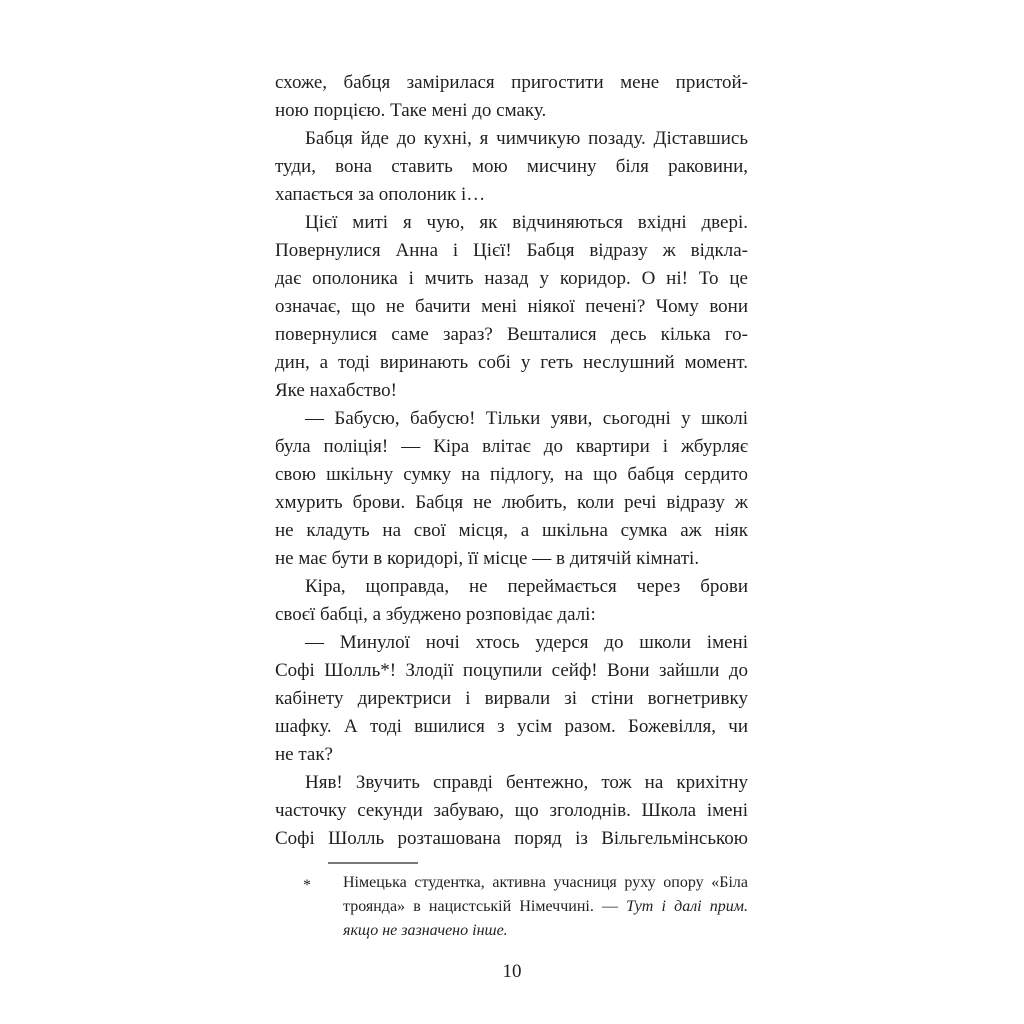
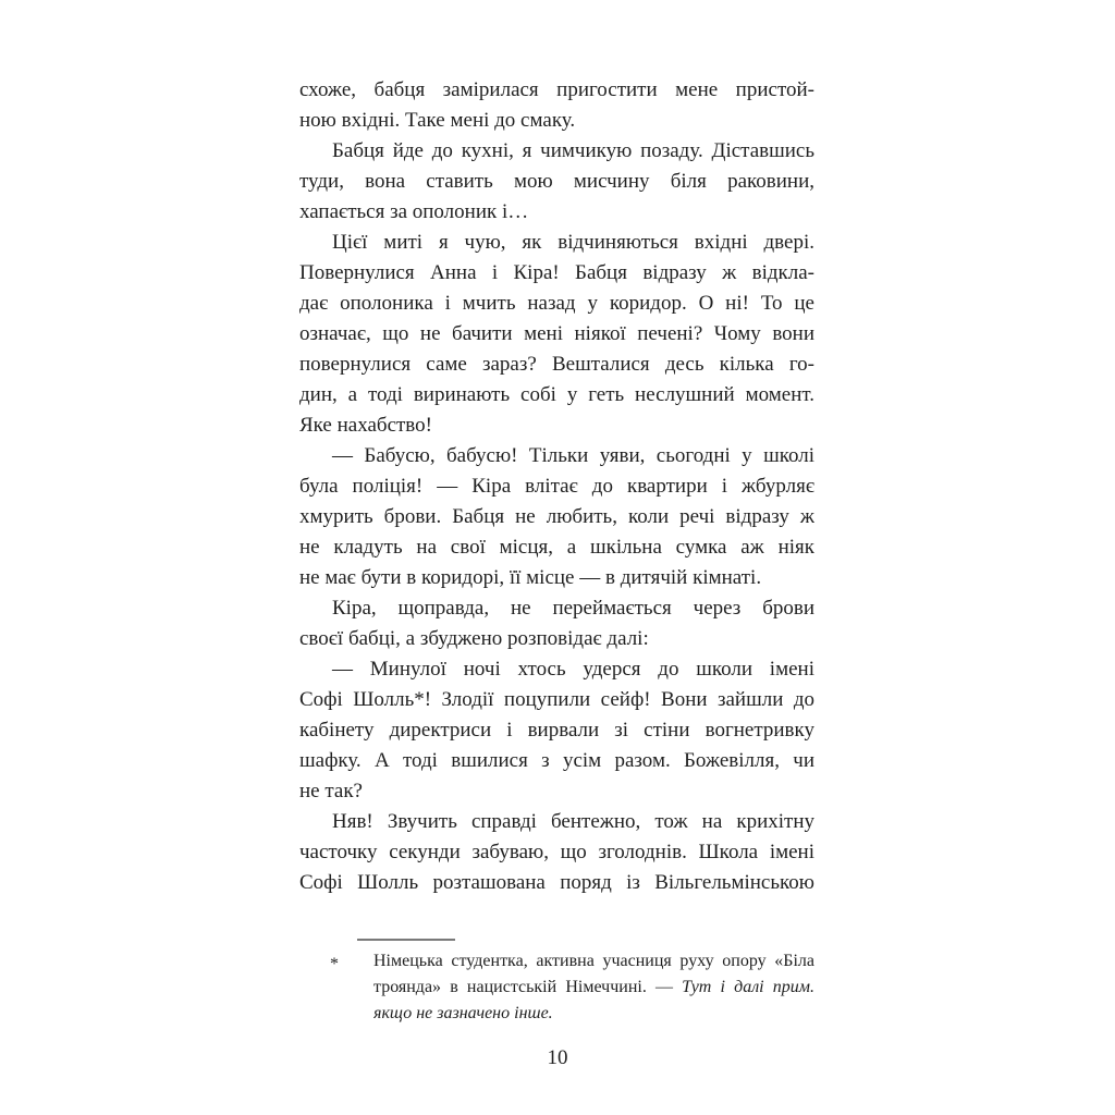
  схоже, бабця замірилася пригостити мене пристой-
- ною порцією. Таке мені до смаку.
+ ною вхідні. Таке мені до смаку.
  Бабця йде до кухні, я чимчикую позаду. Діставшись
  туди, вона ставить мою мисчину біля раковини,
  хапається за ополоник і…
  Цієї миті я чую, як відчиняються вхідні двері.
- Повернулися Анна і Цієї! Бабця відразу ж відкла-
+ Повернулися Анна і Кіра! Бабця відразу ж відкла-
  дає ополоника і мчить назад у коридор. О ні! То це
  означає, що не бачити мені ніякої печені? Чому вони
  повернулися саме зараз? Вешталися десь кілька го-
  дин, а тоді виринають собі у геть неслушний момент.
  Яке нахабство!
  — Бабусю, бабусю! Тільки уяви, сьогодні у школі
  була поліція! — Кіра влітає до квартири і жбурляє
- свою шкільну сумку на підлогу, на що бабця сердито
  хмурить брови. Бабця не любить, коли речі відразу ж
  не кладуть на свої місця, а шкільна сумка аж ніяк
  не має бути в коридорі, її місце — в дитячій кімнаті.
  Кіра, щоправда, не переймається через брови
  своєї бабці, а збуджено розповідає далі:
  — Минулої ночі хтось удерся до школи імені
  Софі Шолль*! Злодії поцупили сейф! Вони зайшли до
  кабінету директриси і вирвали зі стіни вогнетривку
  шафку. А тоді вшилися з усім разом. Божевілля, чи
  не так?
  Няв! Звучить справді бентежно, тож на крихітну
  часточку секунди забуваю, що зголоднів. Школа імені
  Софі Шолль розташована поряд із Вільгельмінською
  *
  Німецька студентка, активна учасниця руху опору «Біла
  троянда» в нацистській Німеччині. — Тут і далі прим.
  якщо не зазначено інше.
  10
